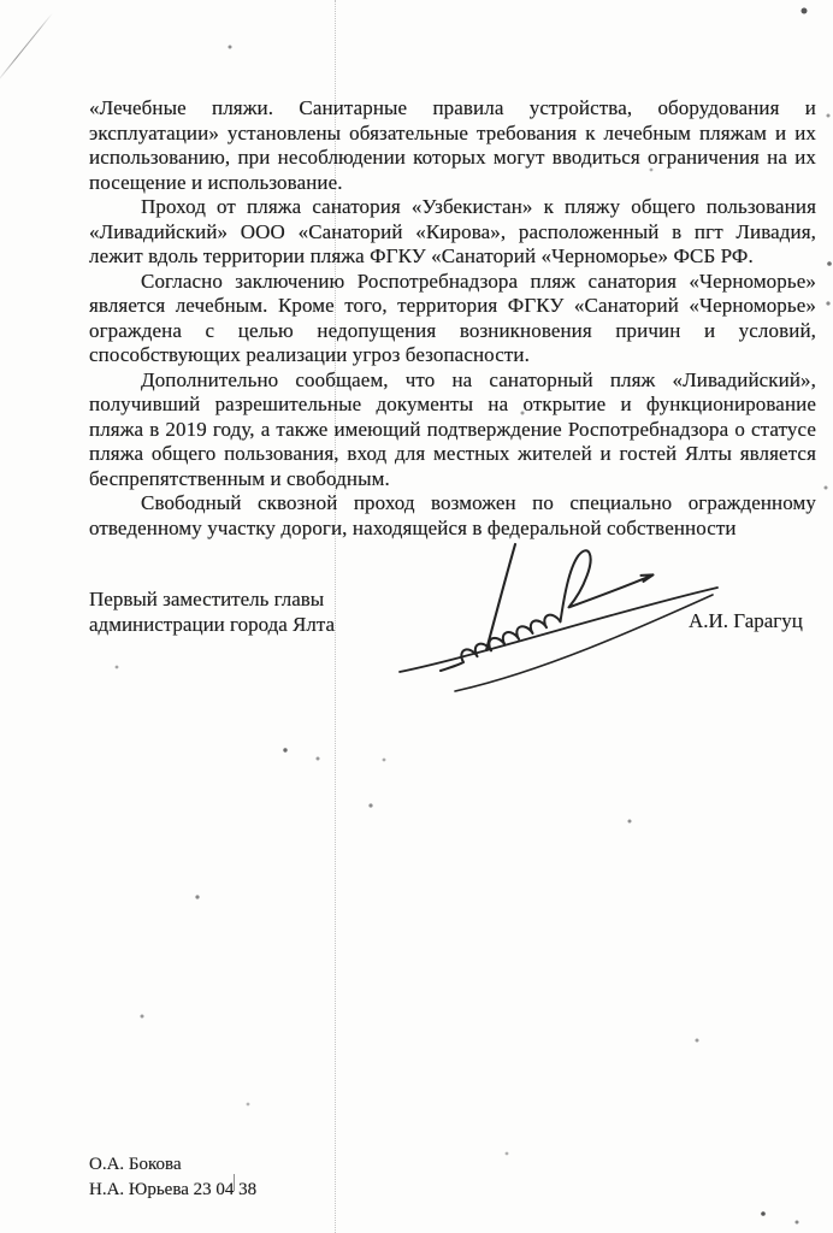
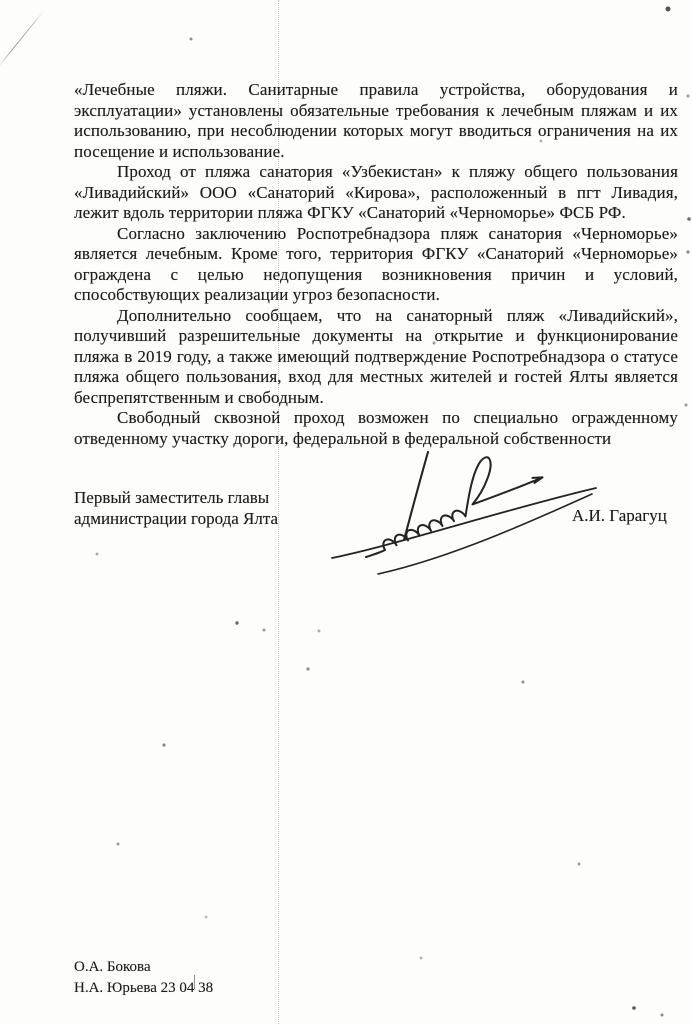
  «Лечебные пляжи. Санитарные правила устройства, оборудования и эксплуатации» установлены обязательные требования к лечебным пляжам и их использованию, при несоблюдении которых могут вводиться ограничения на их посещение и использование.
  Проход от пляжа санатория «Узбекистан» к пляжу общего пользования «Ливадийский» ООО «Санаторий «Кирова», расположенный в пгт Ливадия, лежит вдоль территории пляжа ФГКУ «Санаторий «Черноморье» ФСБ РФ.
  Согласно заключению Роспотребнадзора пляж санатория «Черноморье» является лечебным. Кроме того, территория ФГКУ «Санаторий «Черноморье» ограждена с целью недопущения возникновения причин и условий, способствующих реализации угроз безопасности.
  Дополнительно сообщаем, что на санаторный пляж «Ливадийский», получивший разрешительные документы на открытие и функционирование пляжа в 2019 году, а также имеющий подтверждение Роспотребнадзора о статусе пляжа общего пользования, вход для местных жителей и гостей Ялты является беспрепятственным и свободным.
- Свободный сквозной проход возможен по специально огражденному отведенному участку дороги, находящейся в федеральной собственности
+ Свободный сквозной проход возможен по специально огражденному отведенному участку дороги, федеральной в федеральной собственности
  Первый заместитель главы
  администрации города Ялта
  А.И. Гарагуц
  О.А. Бокова
  Н.А. Юрьева 23 04 38
